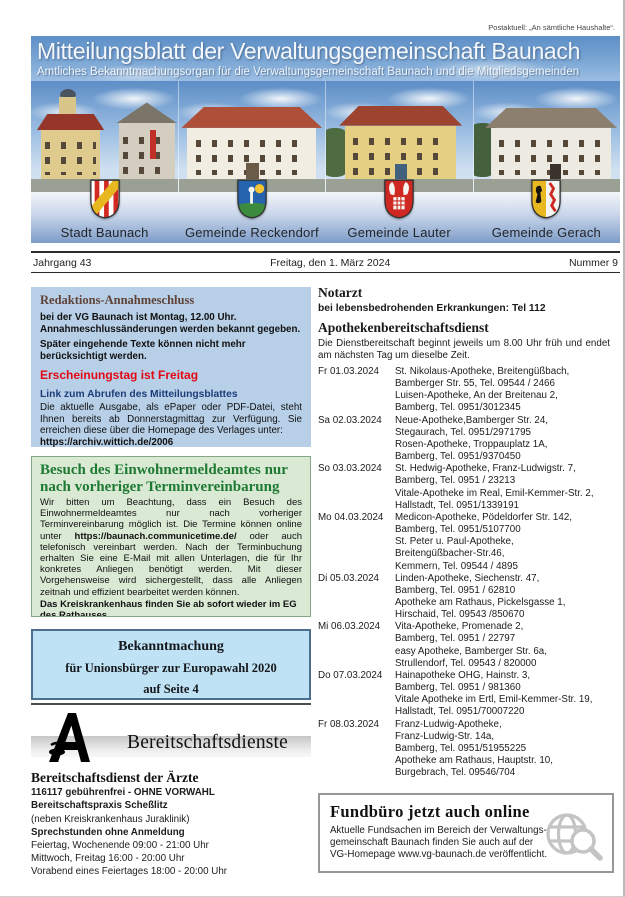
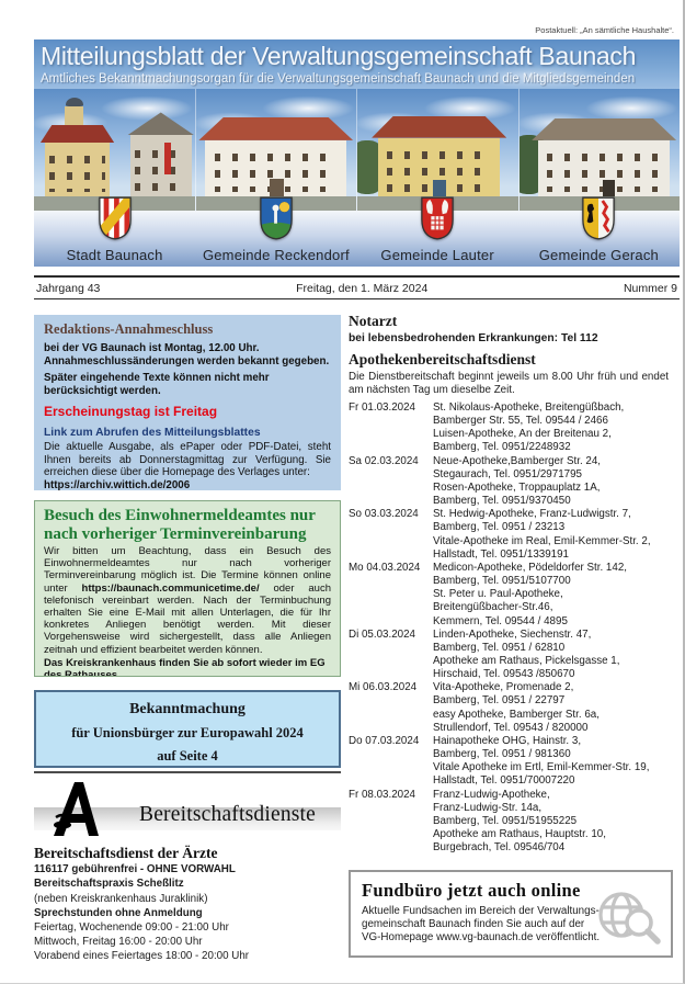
  Postaktuell: „An sämtliche Haushalte“.
  Mitteilungsblatt der Verwaltungsgemeinschaft Baunach
  Amtliches Bekanntmachungsorgan für die Verwaltungsgemeinschaft Baunach und die Mitgliedsgemeinden
  Stadt Baunach
  Gemeinde Reckendorf
  Gemeinde Lauter
  Gemeinde Gerach
  Jahrgang 43
  Freitag, den 1. März 2024
  Nummer 9
  Redaktions-Annahmeschluss
  bei der VG Baunach ist Montag, 12.00 Uhr. Annahmeschlussänderungen werden bekannt gegeben.
  Später eingehende Texte können nicht mehr berücksichtigt werden.
  Erscheinungstag ist Freitag
  Link zum Abrufen des Mitteilungsblattes
  Die aktuelle Ausgabe, als ePaper oder PDF-Datei, steht Ihnen bereits ab Donnerstagmittag zur Verfügung. Sie erreichen diese über die Homepage des Verlages unter:
  https://archiv.wittich.de/2006
  Besuch des Einwohnermeldeamtes nur nach vorheriger Terminvereinbarung
  Wir bitten um Beachtung, dass ein Besuch des Einwohnermeldeamtes nur nach vorheriger Terminvereinbarung möglich ist. Die Termine können online unter https://baunach.communicetime.de/ oder auch telefonisch vereinbart werden. Nach der Terminbuchung erhalten Sie eine E-Mail mit allen Unterlagen, die für Ihr konkretes Anliegen benötigt werden. Mit dieser Vorgehensweise wird sichergestellt, dass alle Anliegen zeitnah und effizient bearbeitet werden können.
  Das Kreiskrankenhaus finden Sie ab sofort wieder im EG des Rathauses.
  Bekanntmachung
- für Unionsbürger zur Europawahl 2020
+ für Unionsbürger zur Europawahl 2024
  auf Seite 4
  Bereitschaftsdienste
  Bereitschaftsdienst der Ärzte
  116117 gebührenfrei - OHNE VORWAHL
  Bereitschaftspraxis Scheßlitz
  (neben Kreiskrankenhaus Juraklinik)
  Sprechstunden ohne Anmeldung
  Feiertag, Wochenende 09:00 - 21:00 Uhr
  Mittwoch, Freitag 16:00 - 20:00 Uhr
  Vorabend eines Feiertages 18:00 - 20:00 Uhr
  Notarzt
  bei lebensbedrohenden Erkrankungen: Tel 112
  Apothekenbereitschaftsdienst
  Die Dienstbereitschaft beginnt jeweils um 8.00 Uhr früh und endet am nächsten Tag um dieselbe Zeit.
  Fr 01.03.2024
  St. Nikolaus-Apotheke, Breitengüßbach,
  Bamberger Str. 55, Tel. 09544 / 2466
  Luisen-Apotheke, An der Breitenau 2,
- Bamberg, Tel. 0951/3012345
+ Bamberg, Tel. 0951/2248932
  Sa 02.03.2024
  Neue-Apotheke,Bamberger Str. 24,
  Stegaurach, Tel. 0951/2971795
  Rosen-Apotheke, Troppauplatz 1A,
  Bamberg, Tel. 0951/9370450
  So 03.03.2024
  St. Hedwig-Apotheke, Franz-Ludwigstr. 7,
  Bamberg, Tel. 0951 / 23213
  Vitale-Apotheke im Real, Emil-Kemmer-Str. 2,
  Hallstadt, Tel. 0951/1339191
  Mo 04.03.2024
  Medicon-Apotheke, Pödeldorfer Str. 142,
  Bamberg, Tel. 0951/5107700
  St. Peter u. Paul-Apotheke,
  Breitengüßbacher-Str.46,
  Kemmern, Tel. 09544 / 4895
  Di 05.03.2024
  Linden-Apotheke, Siechenstr. 47,
  Bamberg, Tel. 0951 / 62810
  Apotheke am Rathaus, Pickelsgasse 1,
  Hirschaid, Tel. 09543 /850670
  Mi 06.03.2024
  Vita-Apotheke, Promenade 2,
  Bamberg, Tel. 0951 / 22797
  easy Apotheke, Bamberger Str. 6a,
  Strullendorf, Tel. 09543 / 820000
  Do 07.03.2024
  Hainapotheke OHG, Hainstr. 3,
  Bamberg, Tel. 0951 / 981360
  Vitale Apotheke im Ertl, Emil-Kemmer-Str. 19,
  Hallstadt, Tel. 0951/70007220
  Fr 08.03.2024
  Franz-Ludwig-Apotheke,
  Franz-Ludwig-Str. 14a,
  Bamberg, Tel. 0951/51955225
  Apotheke am Rathaus, Hauptstr. 10,
  Burgebrach, Tel. 09546/704
  Fundbüro jetzt auch online
  Aktuelle Fundsachen im Bereich der Verwaltungs-
  gemeinschaft Baunach finden Sie auch auf der
  VG-Homepage www.vg-baunach.de veröffentlicht.
